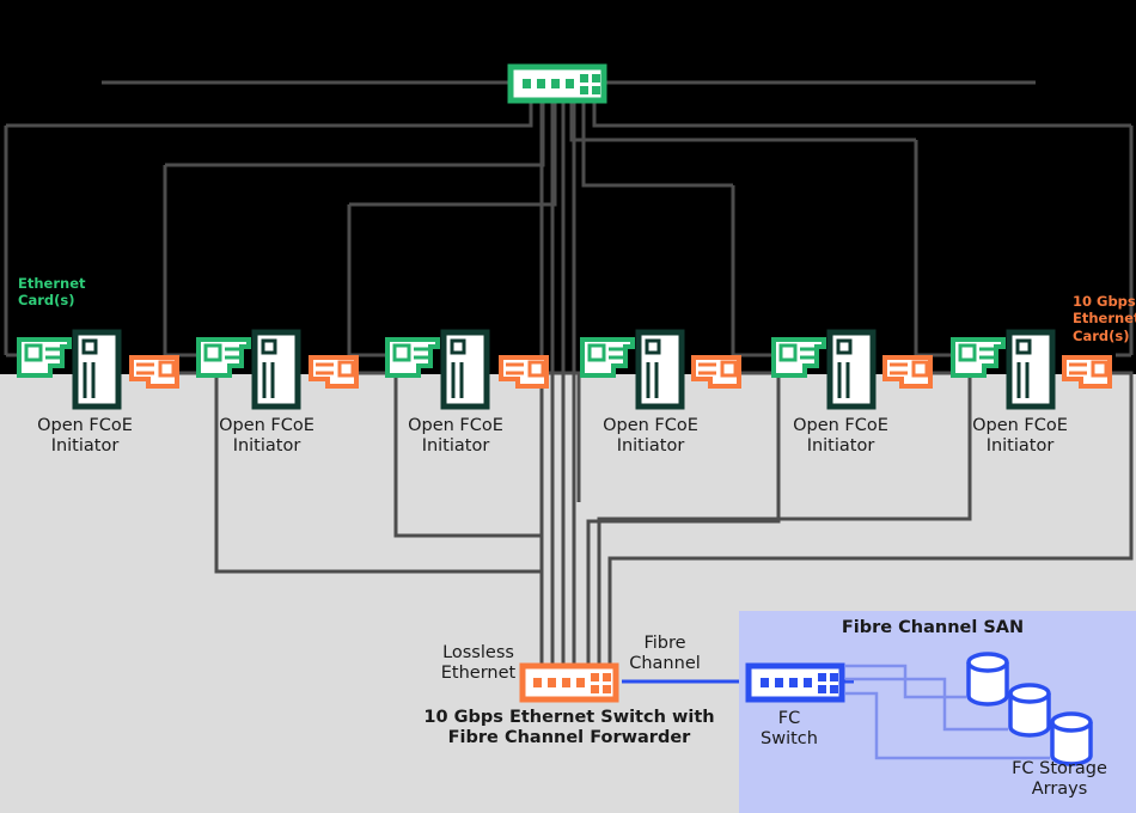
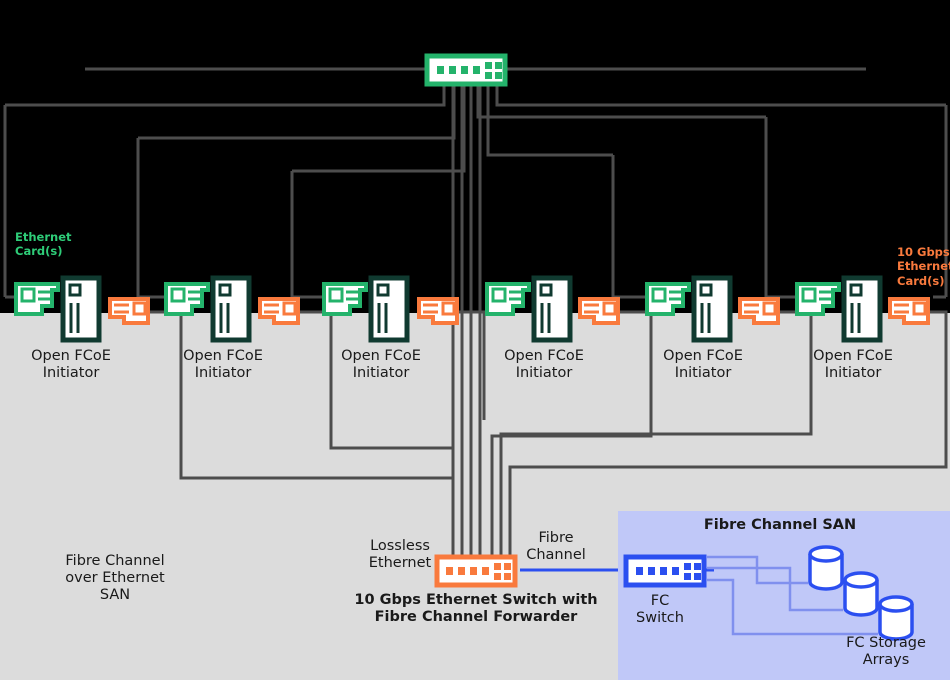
  Ethernet
  Card(s)
  10 Gbps
  Etherne
  Card(s)
  Open FCoE
  Initiator
  Open FCoE
  Initiator
  Open FCoE
  Initiator
  Open FCoE
  Initiator
  Open FCoE
  Initiator
  Open FCoE
  Initiator
+ Fibre Channel
+ over Ethernet
+ SAN
  Lossless
  Ethernet
  Fibre
  Channel
  10 Gbps Ethernet Switch with
  Fibre Channel Forwarder
  Fibre Channel SAN
  FC
  Switch
  FC Storage
  Arrays
